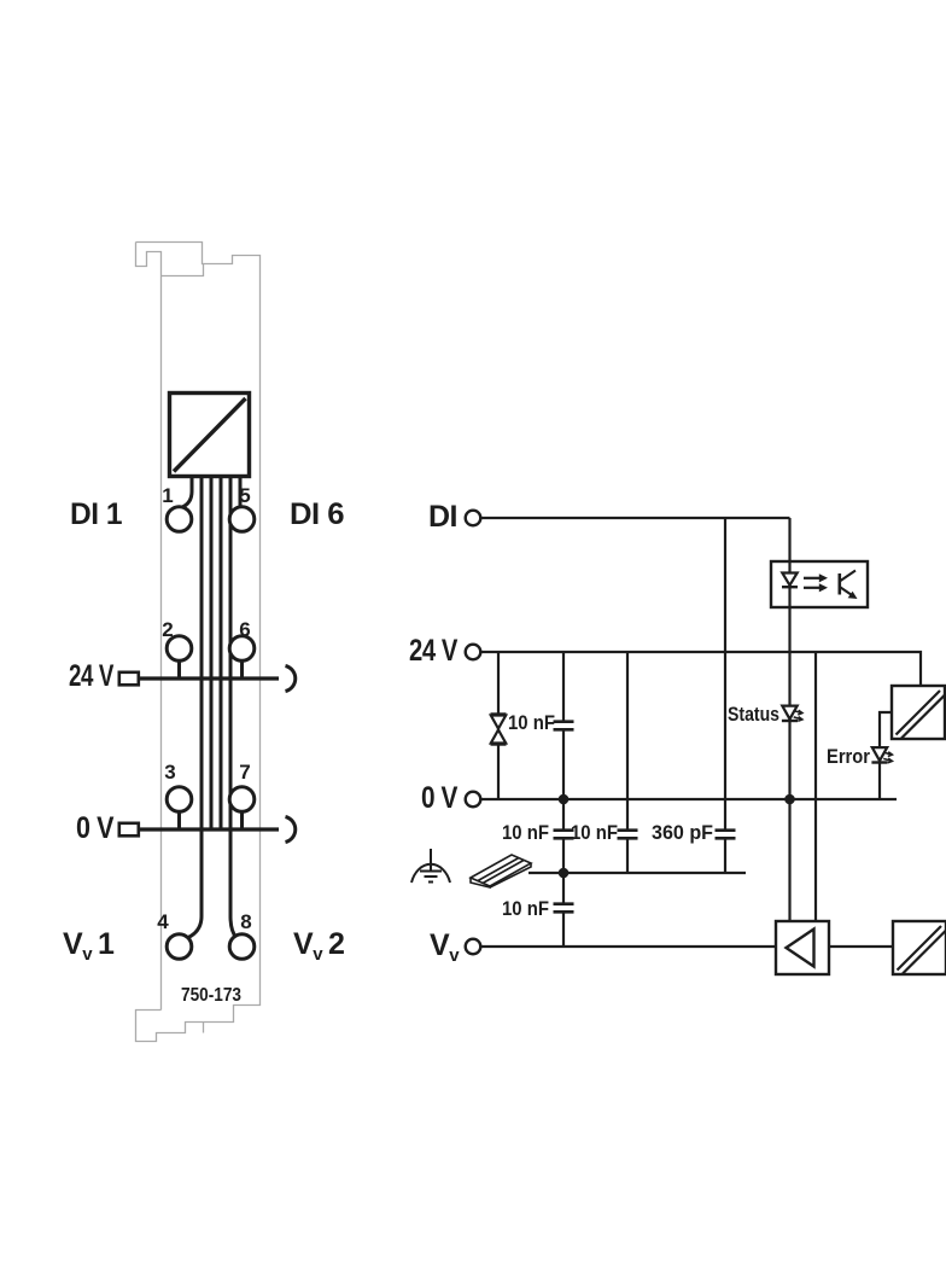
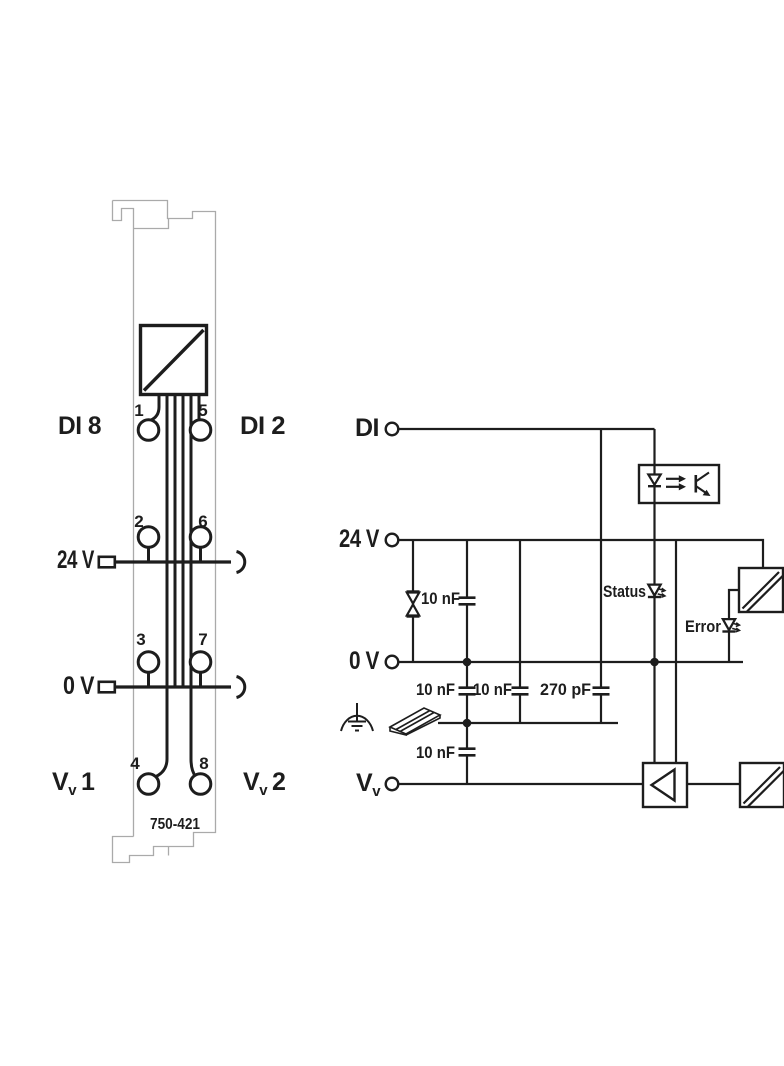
  1
  5
  2
  6
  3
  7
  4
  8
- DI 1
+ DI 8
- DI 6
+ DI 2
  24 V
  0 V
  Vv 1
  Vv 2
- 750-173
+ 750-421
  DI
  24 V
  0 V
  Vv
  10 nF
  10 nF
  10 nF
- 360 pF
+ 270 pF
  10 nF
  Status
  Error
